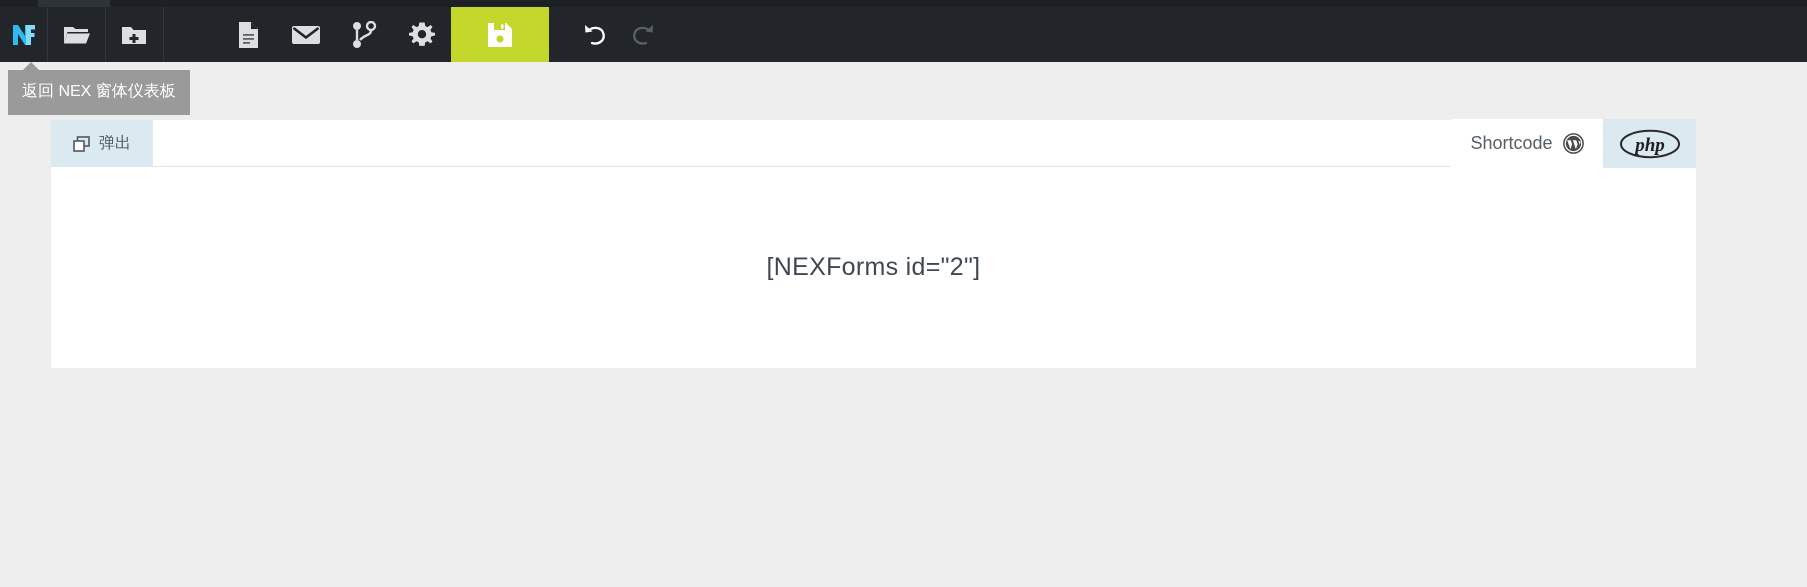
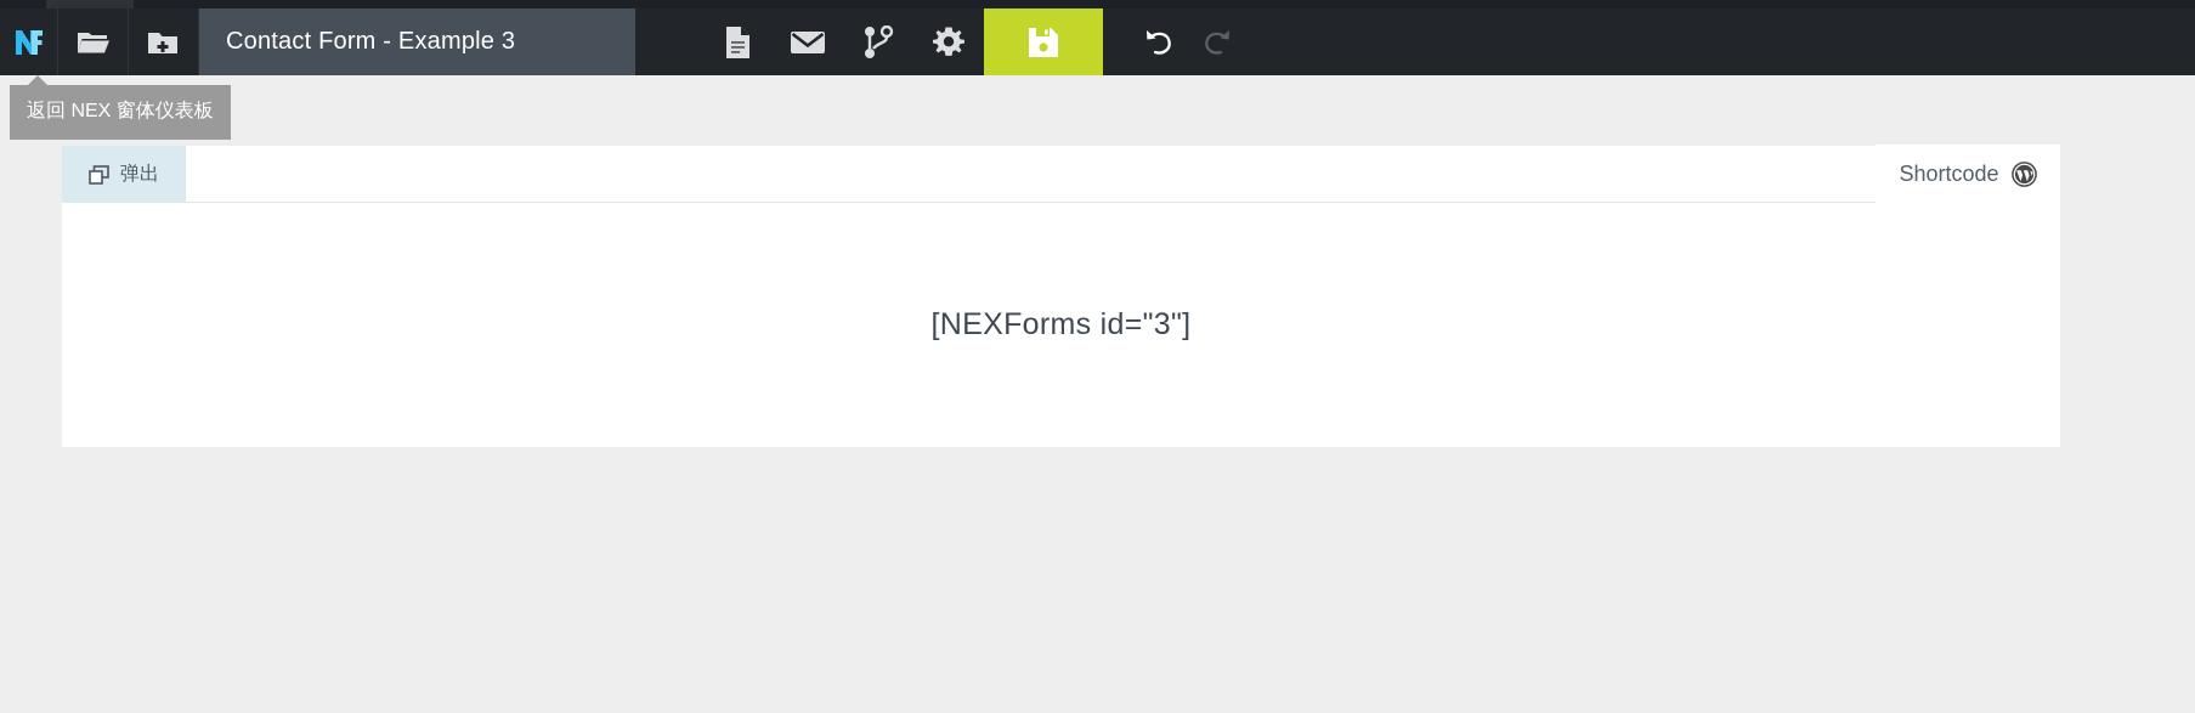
+ Contact Form - Example 3
  返回 NEX 窗体仪表板
  弹出
  Shortcode
- php
- [NEXForms id="2"]
+ [NEXForms id="3"]
